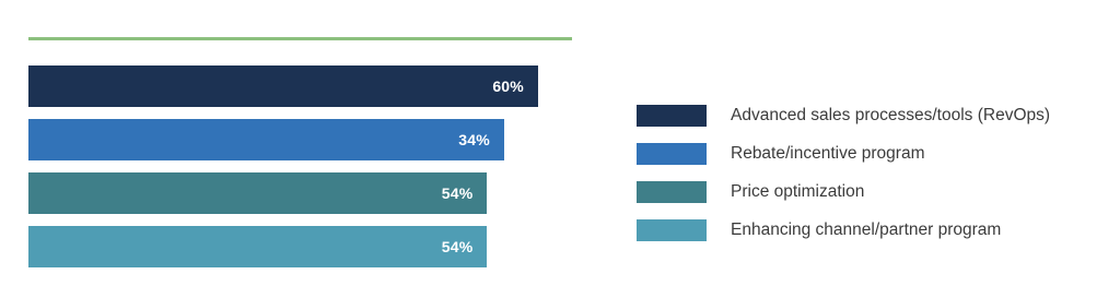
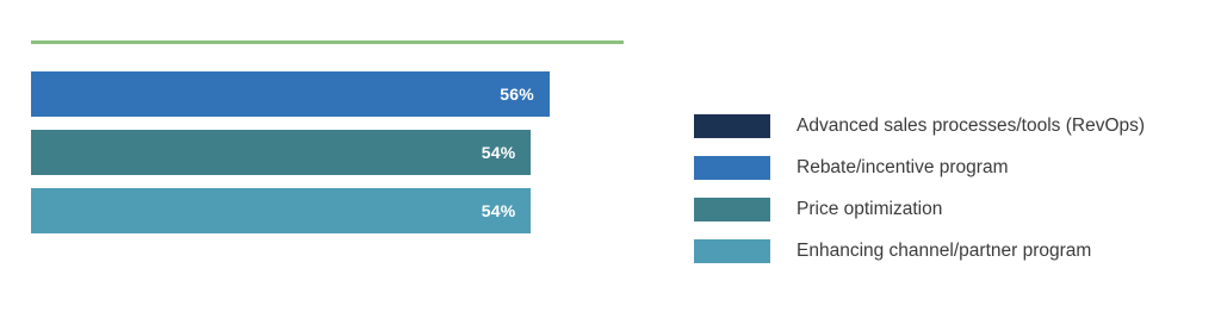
- 60%
- 34%
+ 56%
  54%
  54%
  Advanced sales processes/tools (RevOps)
  Rebate/incentive program
  Price optimization
  Enhancing channel/partner program
